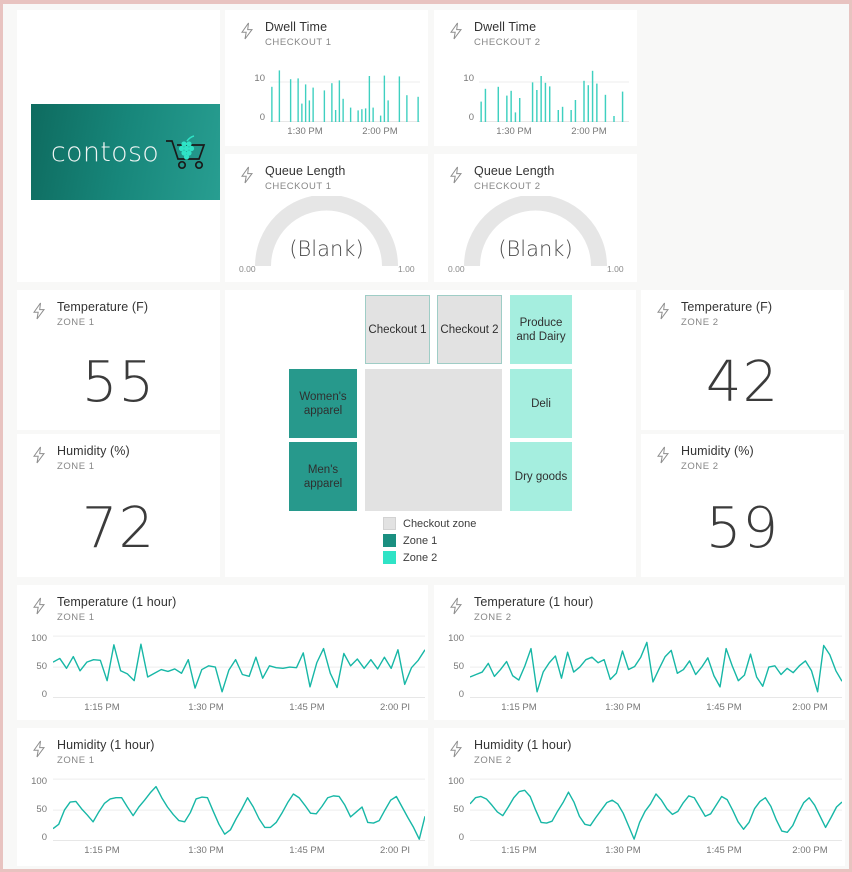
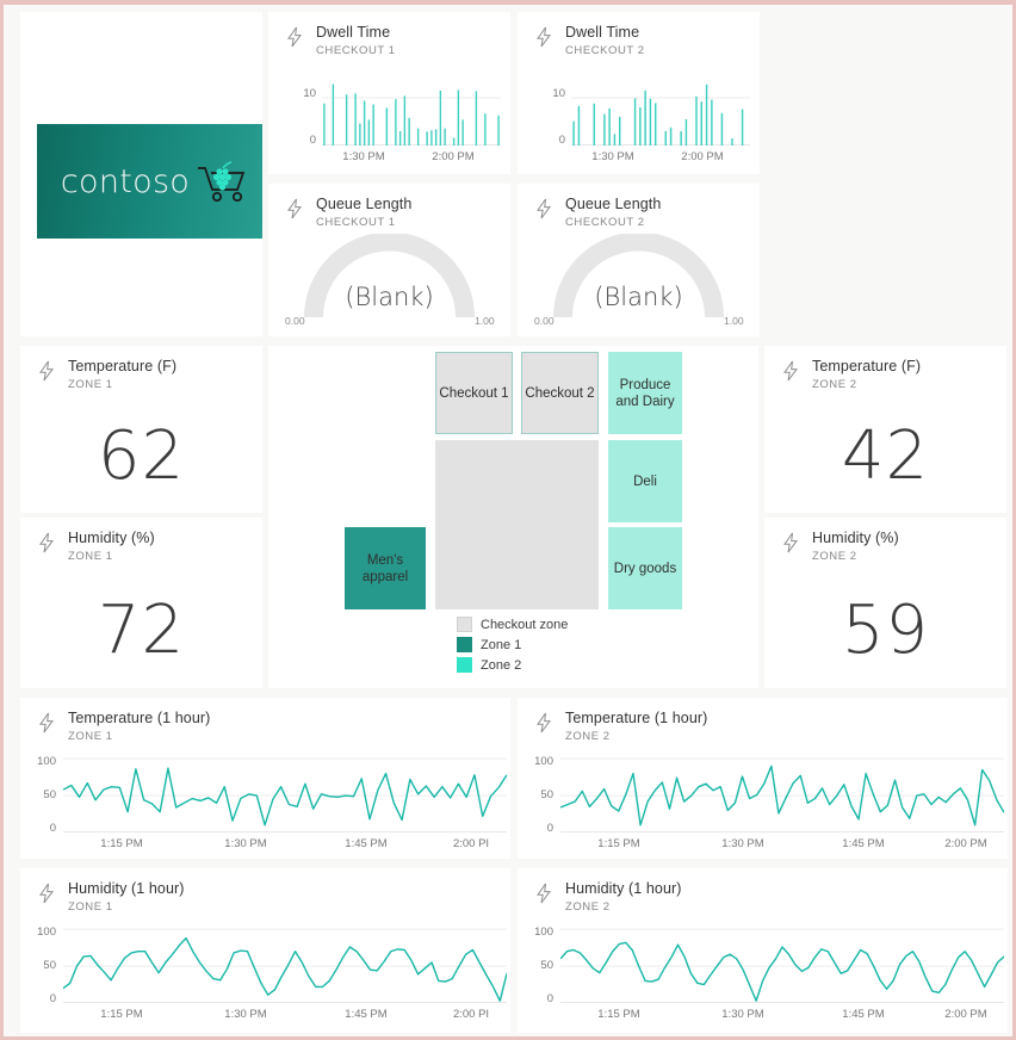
  contoso
  Dwell Time
  CHECKOUT 1
  10
  0
  1:30 PM
  2:00 PM
  Dwell Time
  CHECKOUT 2
  10
  0
  1:30 PM
  2:00 PM
  Queue Length
  CHECKOUT 1
  (Blank)
  0.00
  1.00
  Queue Length
  CHECKOUT 2
  (Blank)
  0.00
  1.00
  Temperature (F)
  ZONE 1
- 55
+ 62
  Humidity (%)
  ZONE 1
  72
  Temperature (F)
  ZONE 2
  42
  Humidity (%)
  ZONE 2
  59
- Women's apparel
  Men's apparel
  Checkout 1
  Checkout 2
  Produce and Dairy
  Deli
  Dry goods
  Checkout zone
  Zone 1
  Zone 2
  Temperature (1 hour)
  ZONE 1
  100
  50
  0
  1:15 PM
  1:30 PM
  1:45 PM
  2:00 PI
  Temperature (1 hour)
  ZONE 2
  100
  50
  0
  1:15 PM
  1:30 PM
  1:45 PM
  2:00 PM
  Humidity (1 hour)
  ZONE 1
  100
  50
  0
  1:15 PM
  1:30 PM
  1:45 PM
  2:00 PI
  Humidity (1 hour)
  ZONE 2
  100
  50
  0
  1:15 PM
  1:30 PM
  1:45 PM
  2:00 PM
